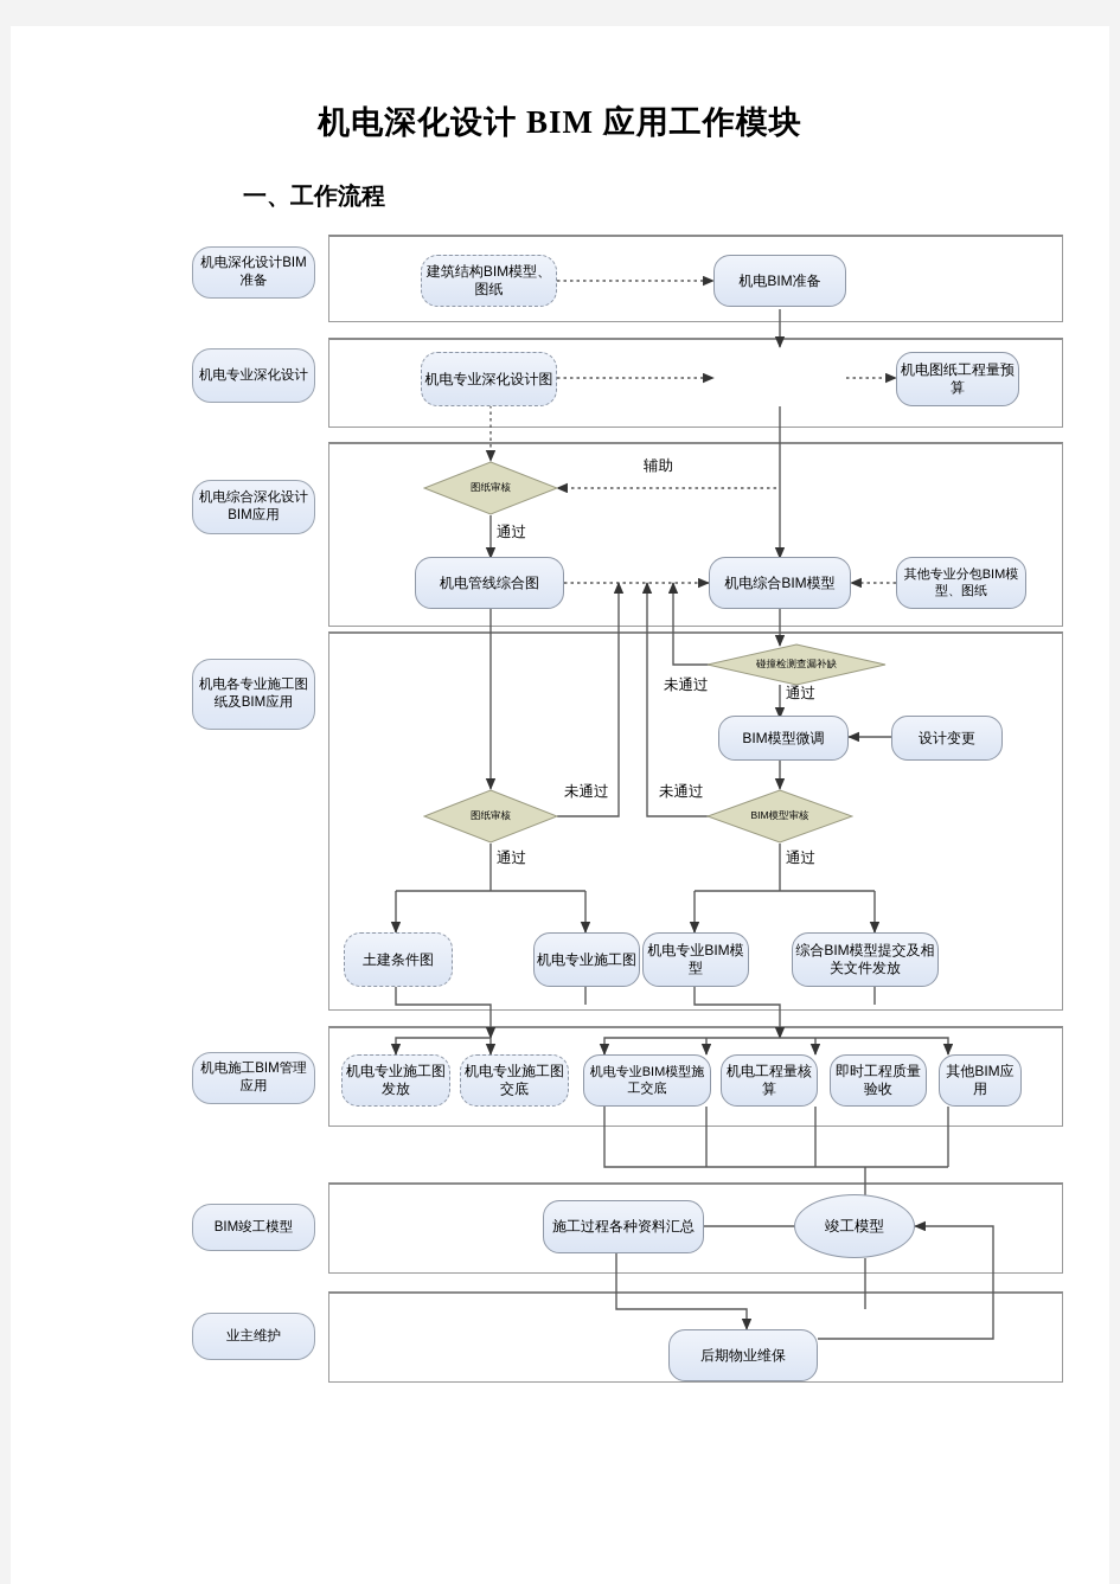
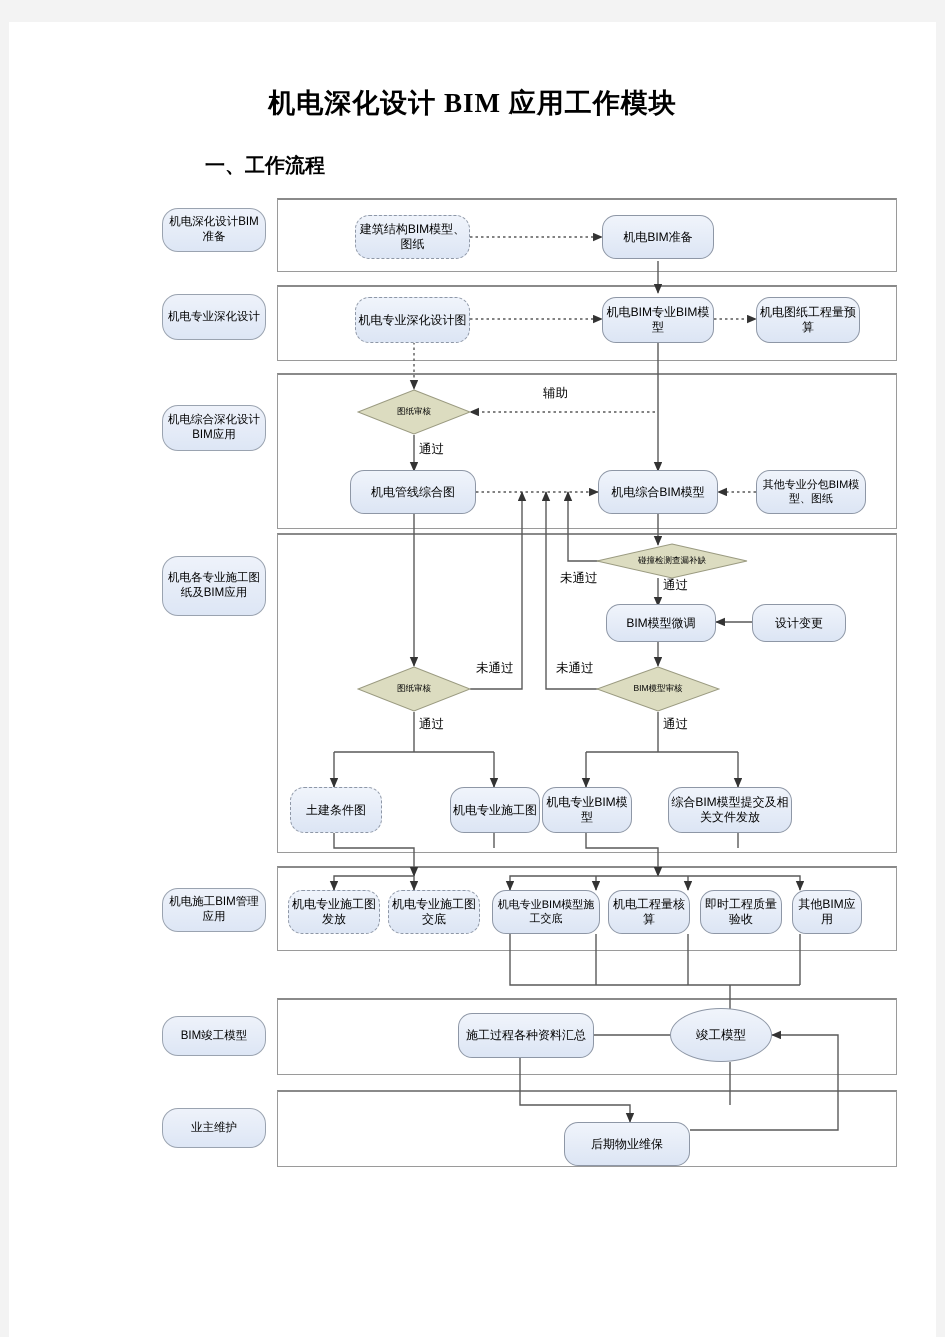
  机电深化设计 BIM 应用工作模块
  一、工作流程
  机电深化设计BIM准备
  机电专业深化设计
  机电综合深化设计BIM应用
  机电各专业施工图纸及BIM应用
  机电施工BIM管理应用
  BIM竣工模型
  业主维护
  建筑结构BIM模型、图纸
  机电BIM准备
  机电专业深化设计图
+ 机电BIM专业BIM模型
  机电图纸工程量预算
  图纸审核
  机电管线综合图
  机电综合BIM模型
  其他专业分包BIM模型、图纸
  碰撞检测查漏补缺
  BIM模型微调
  设计变更
  图纸审核
  BIM模型审核
  土建条件图
  机电专业施工图
  机电专业BIM模型
  综合BIM模型提交及相关文件发放
  机电专业施工图发放
  机电专业施工图交底
  机电专业BIM模型施工交底
  机电工程量核算
  即时工程质量验收
  其他BIM应用
  施工过程各种资料汇总
  竣工模型
  后期物业维保
  辅助
  通过
  未通过
  通过
  未通过
  未通过
  通过
  通过
